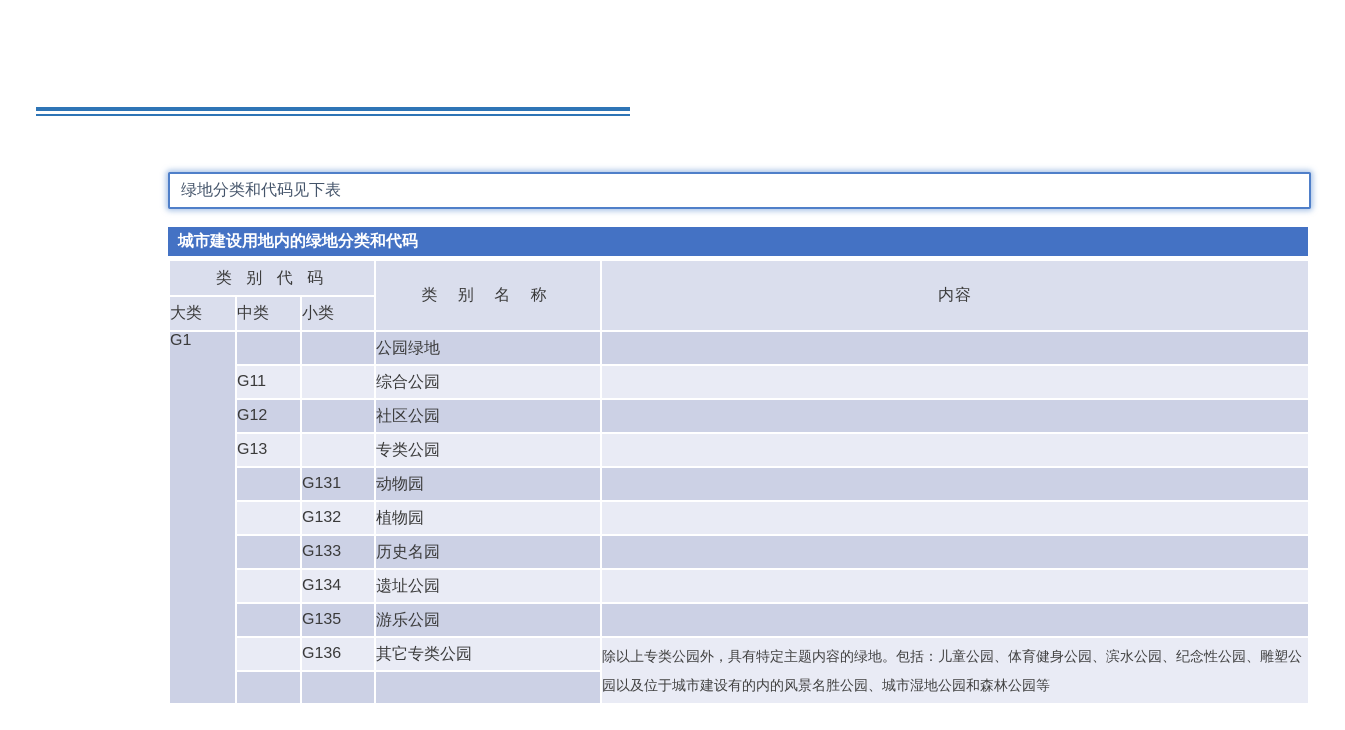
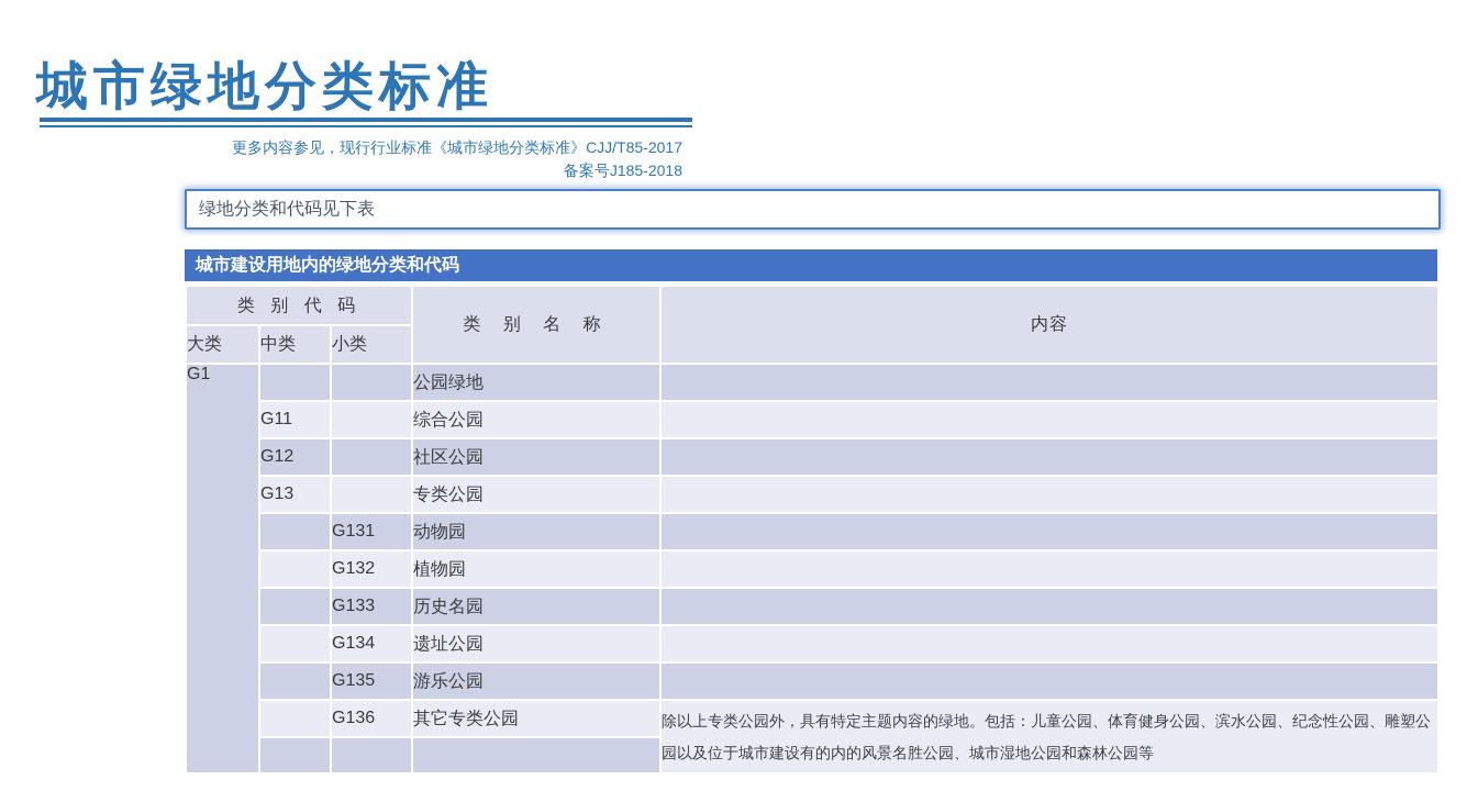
+ 城市绿地分类标准
+ 更多内容参见，现行行业标准《城市绿地分类标准》CJJ/T85-2017
+ 备案号J185-2018
  绿地分类和代码见下表
  城市建设用地内的绿地分类和代码
  类 别 代 码	类 别 名 称	内容
  大类	中类	小类
  G1			公园绿地
  G11		综合公园
  G12		社区公园
  G13		专类公园
  	G131	动物园
  	G132	植物园
  	G133	历史名园
  	G134	遗址公园
  	G135	游乐公园
  	G136	其它专类公园	除以上专类公园外，具有特定主题内容的绿地。包括：儿童公园、体育健身公园、滨水公园、纪念性公园、雕塑公园以及位于城市建设有的内的风景名胜公园、城市湿地公园和森林公园等
